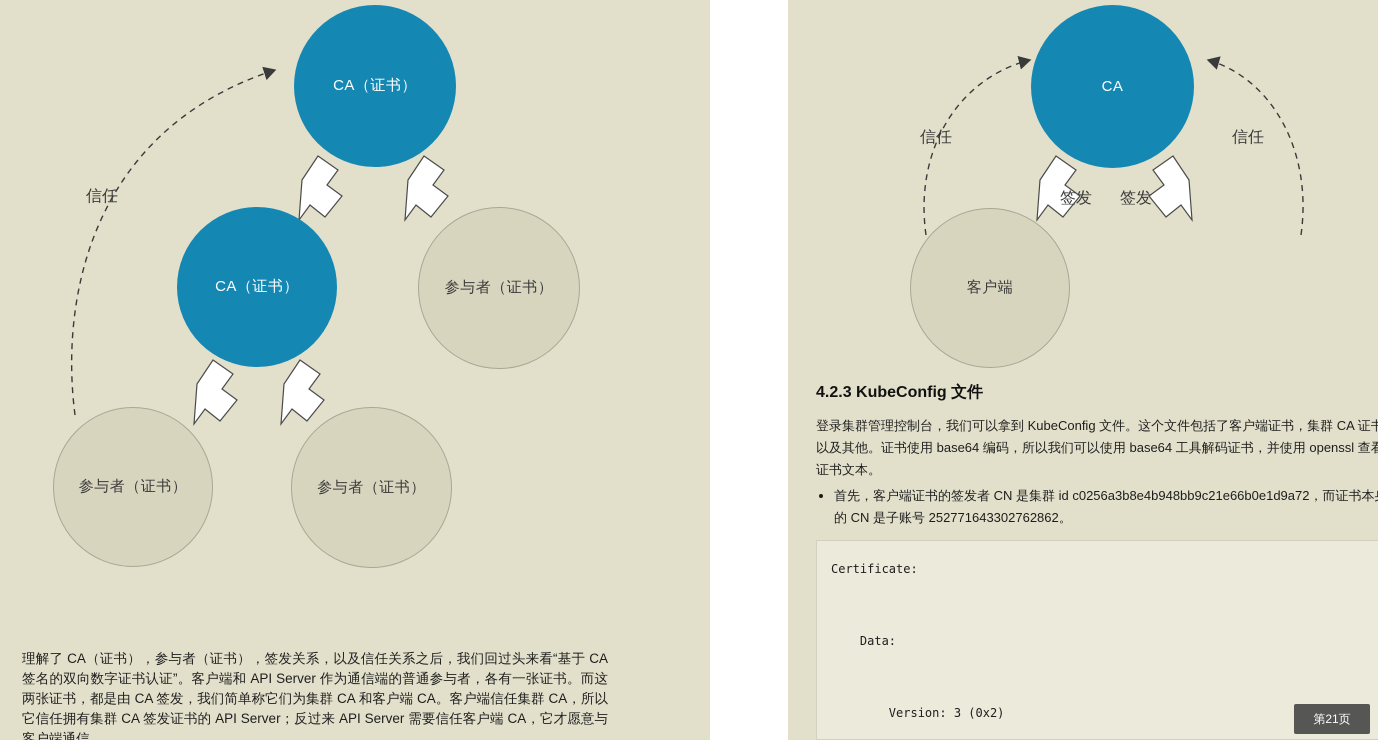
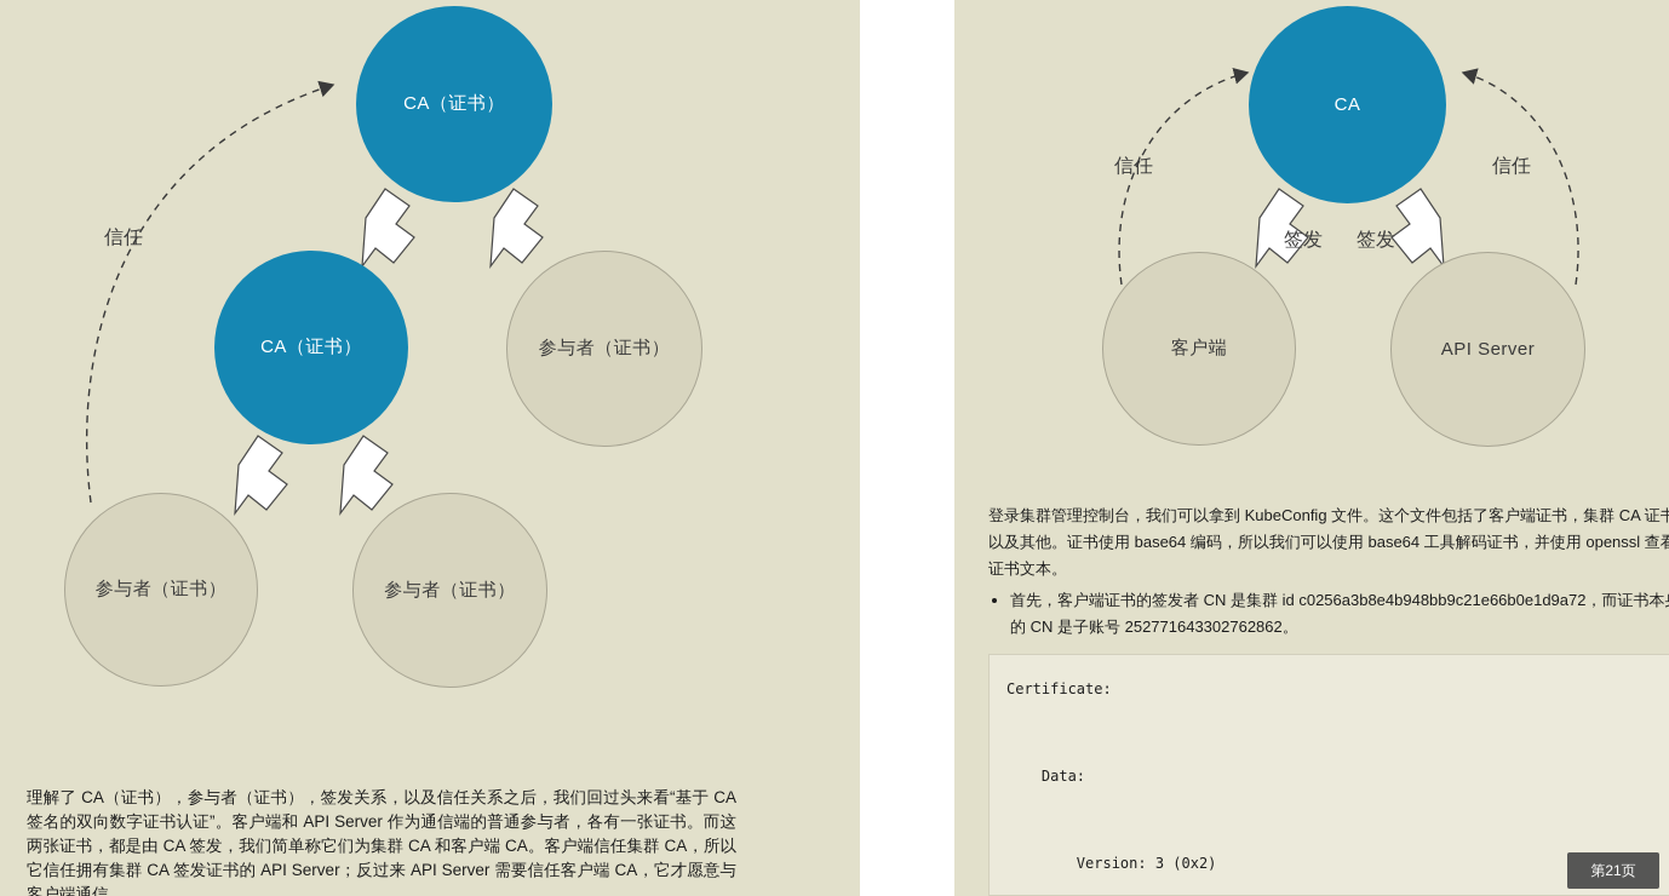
  CA（证书）
  CA（证书）
  参与者（证书）
  参与者（证书）
  参与者（证书）
  信任
  理解了 CA（证书），参与者（证书），签发关系，以及信任关系之后，我们回过头来看“基于 CA 签名的双向数字证书认证”。客户端和 API Server 作为通信端的普通参与者，各有一张证书。而这两张证书，都是由 CA 签发，我们简单称它们为集群 CA 和客户端 CA。客户端信任集群 CA，所以它信任拥有集群 CA 签发证书的 API Server；反过来 API Server 需要信任客户端 CA，它才愿意与客户端通信。
  CA
  客户端
+ API Server
  信任
  信任
  签发
  签发
- 4.2.3 KubeConfig 文件
  登录集群管理控制台，我们可以拿到 KubeConfig 文件。这个文件包括了客户端证书，集群 CA 证书以及其他。证书使用 base64 编码，所以我们可以使用 base64 工具解码证书，并使用 openssl 查看证书文本。
  首先，客户端证书的签发者 CN 是集群 id c0256a3b8e4b948bb9c21e66b0e1d9a72，而证书本的 CN 是子账号 252771643302762862。
  Certificate:
  Data:
  Version: 3 (0x2)
  第21页
